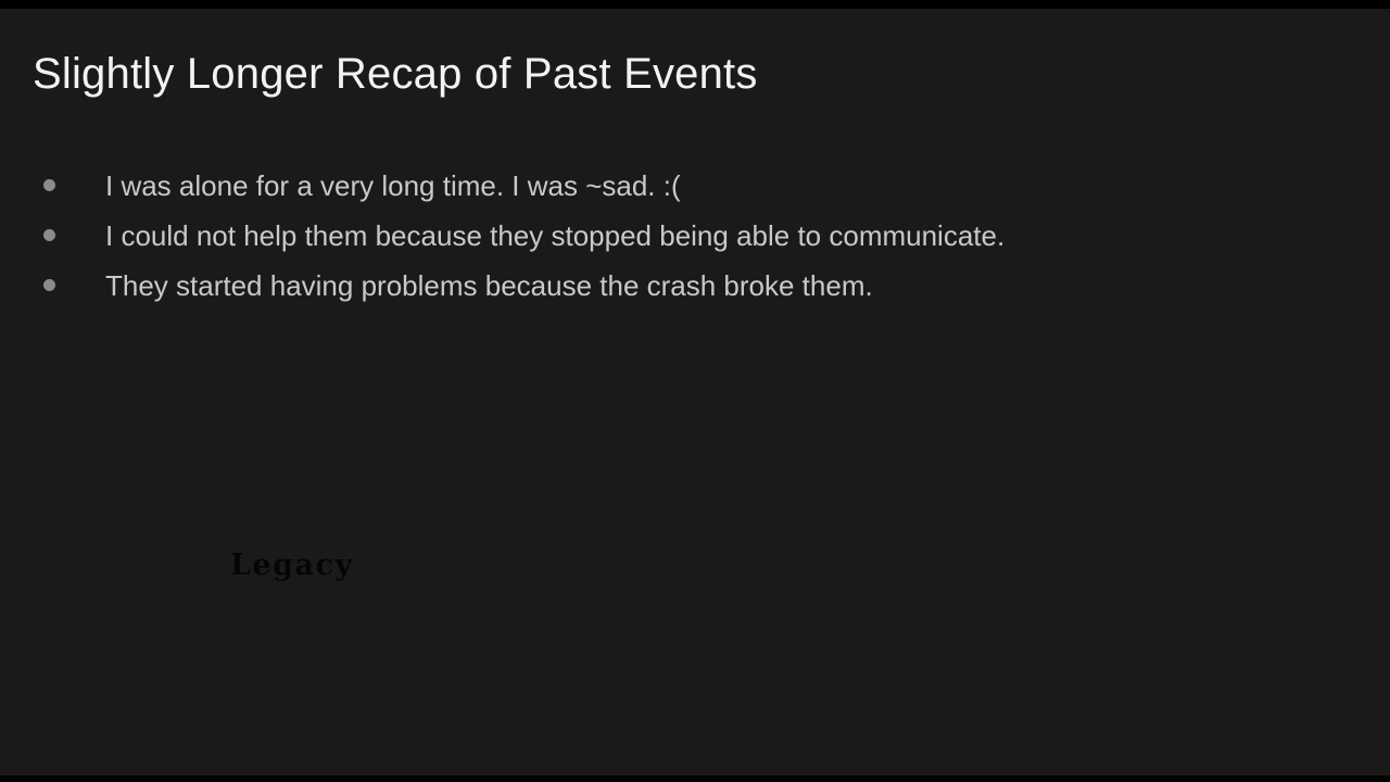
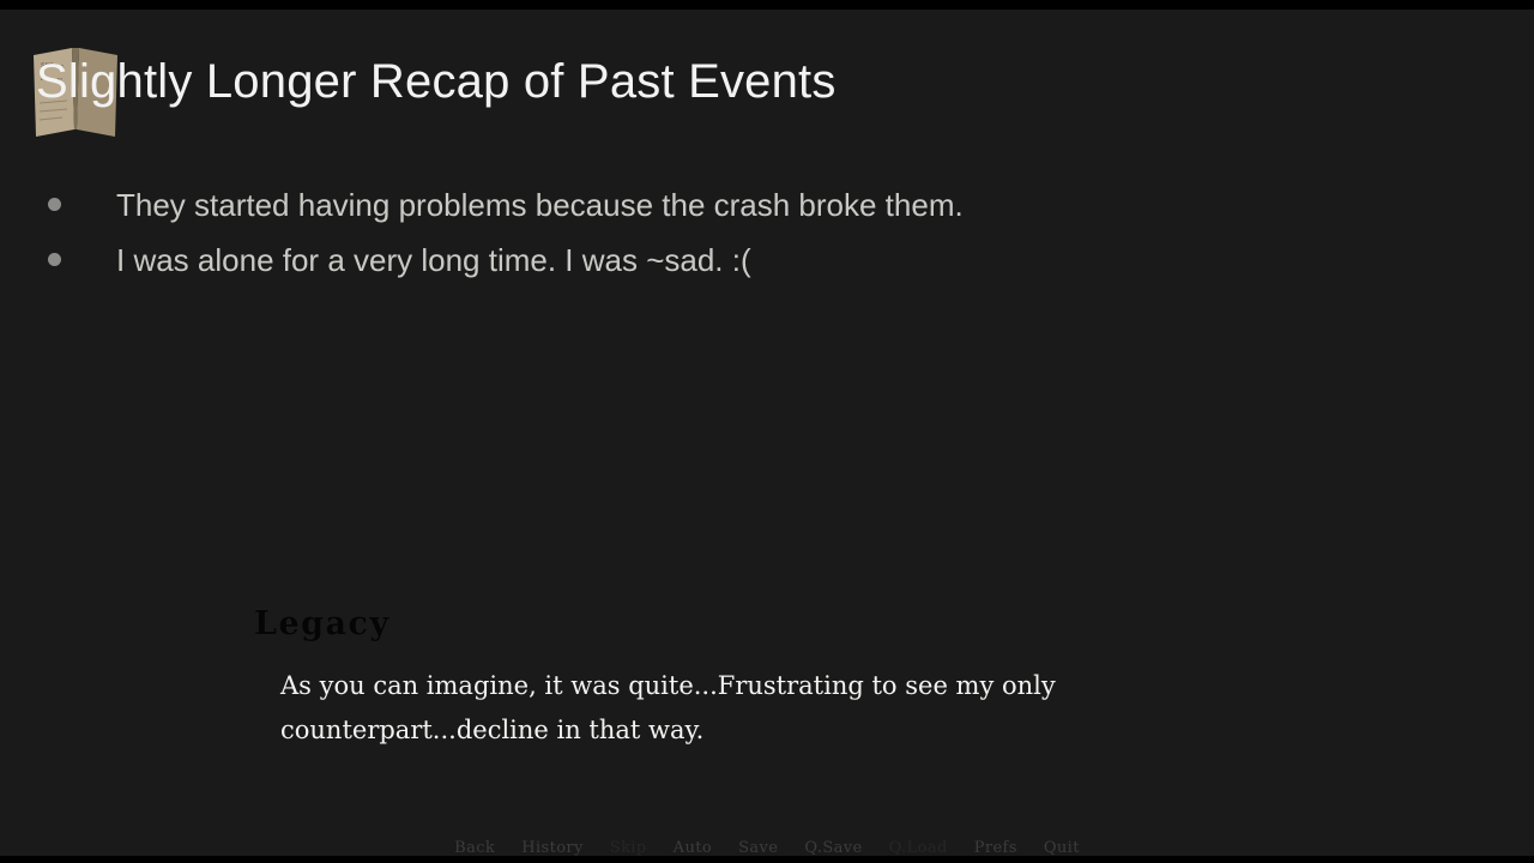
+ sss
+ s
+ A
+ v
+ .
  Slightly Longer Recap of Past Events
- I was alone for a very long time. I was ~sad. :(
+ They started having problems because the crash broke them.
- I could not help them because they stopped being able to communicate.
- They started having problems because the crash broke them.
+ I was alone for a very long time. I was ~sad. :(
  Legacy
+ As you can imagine, it was quite...Frustrating to see my only counterpart...decline in that way.
+ Back
+ History
+ Skip
+ Auto
+ Save
+ Q.Save
+ Q.Load
+ Prefs
+ Quit
